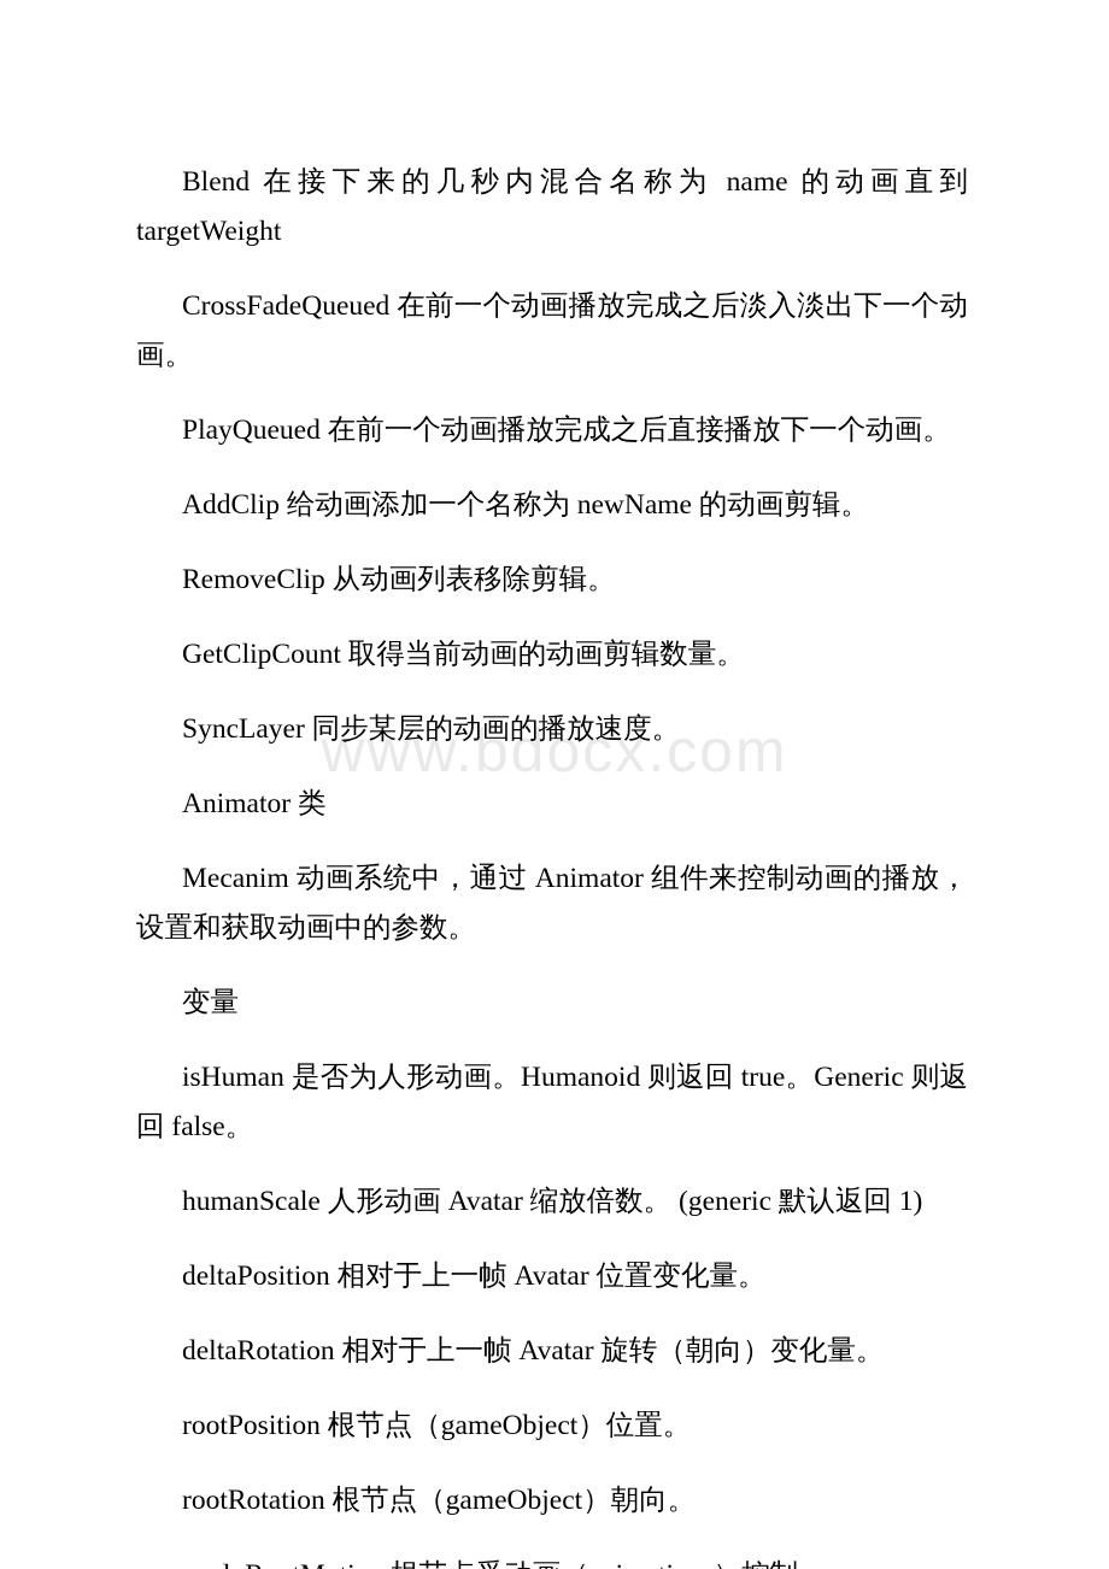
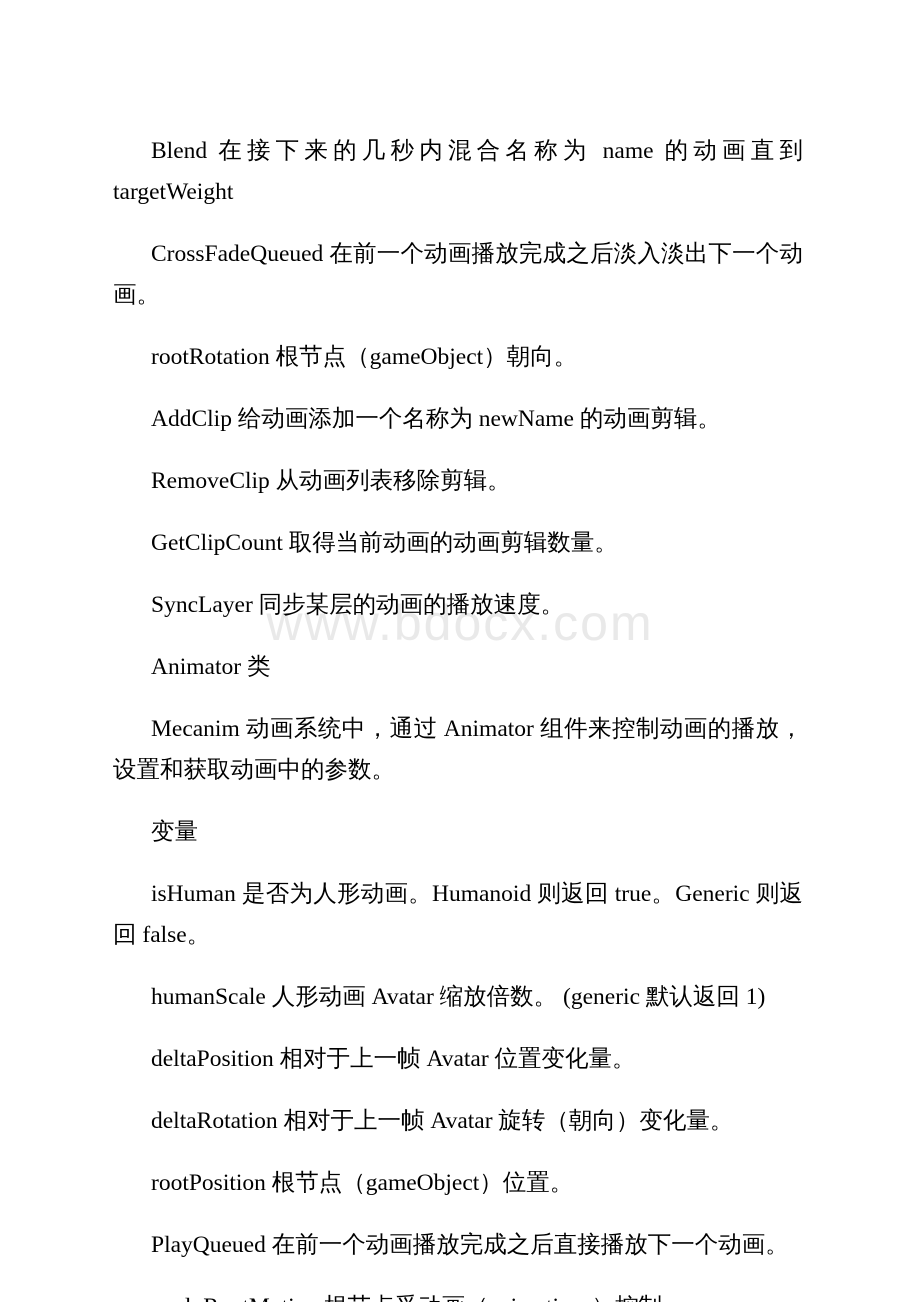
  www.bdocx.com
  Blend 在接下来的几秒内混合名称为 name 的动画直到 targetWeight
  CrossFadeQueued 在前一个动画播放完成之后淡入淡出下一个动画。
- PlayQueued 在前一个动画播放完成之后直接播放下一个动画。
+ rootRotation 根节点（gameObject）朝向。
  AddClip 给动画添加一个名称为 newName 的动画剪辑。
  RemoveClip 从动画列表移除剪辑。
  GetClipCount 取得当前动画的动画剪辑数量。
  SyncLayer 同步某层的动画的播放速度。
  Animator 类
  Mecanim 动画系统中，通过 Animator 组件来控制动画的播放，设置和获取动画中的参数。
  变量
  isHuman 是否为人形动画。Humanoid 则返回 true。Generic 则返回 false。
  humanScale 人形动画 Avatar 缩放倍数。 (generic 默认返回 1)
  deltaPosition 相对于上一帧 Avatar 位置变化量。
  deltaRotation 相对于上一帧 Avatar 旋转（朝向）变化量。
  rootPosition 根节点（gameObject）位置。
- rootRotation 根节点（gameObject）朝向。
+ PlayQueued 在前一个动画播放完成之后直接播放下一个动画。
